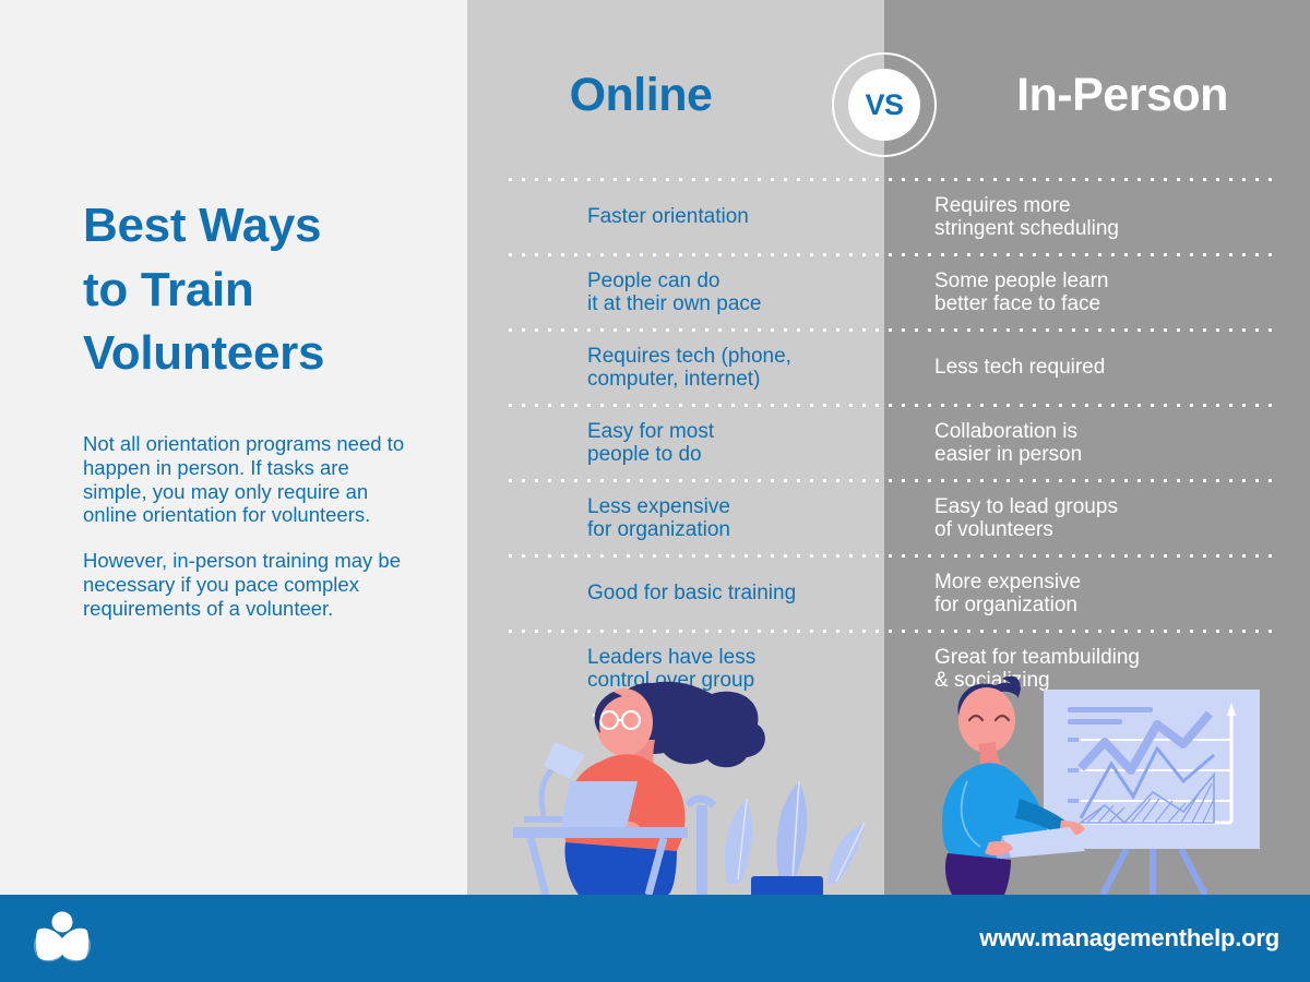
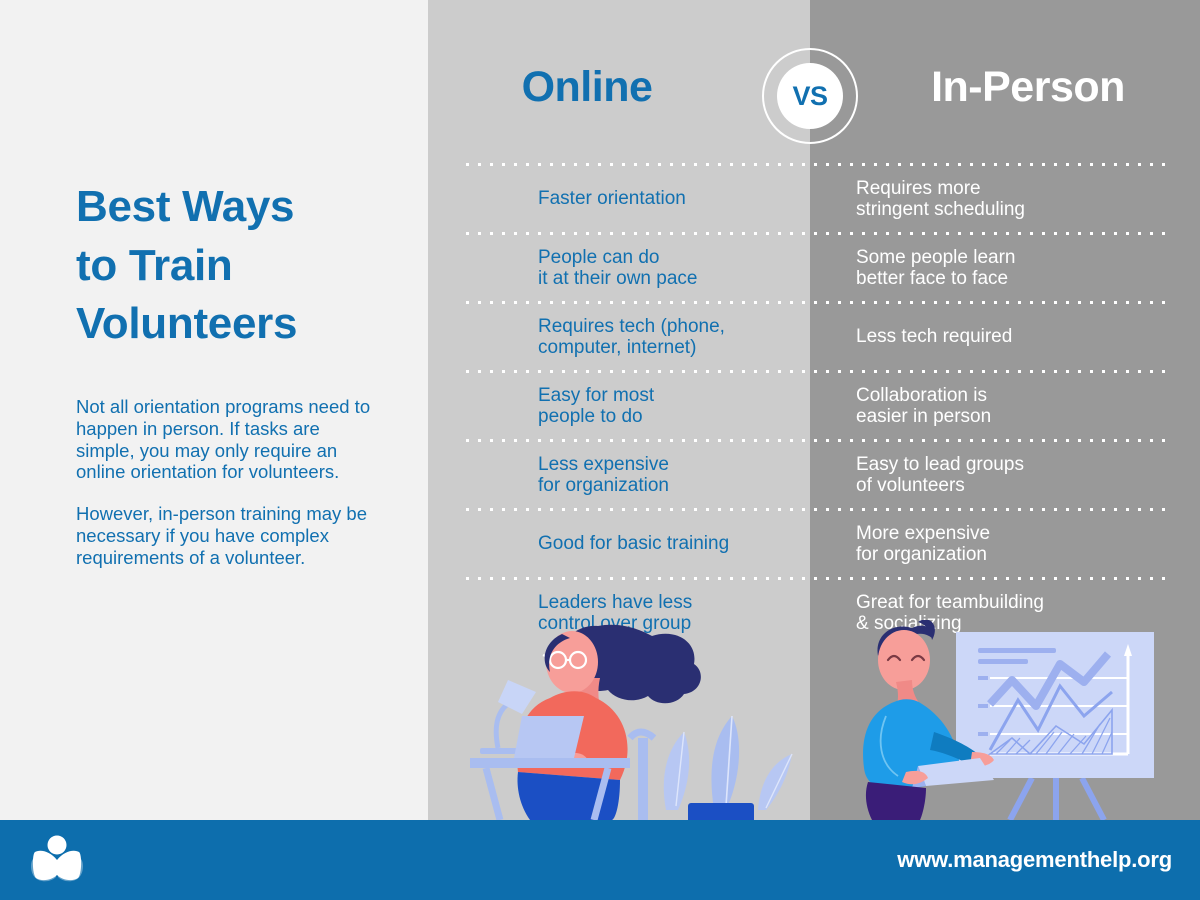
  Best Ways
  to Train
  Volunteers
  Not all orientation programs need to happen in person. If tasks are simple, you may only require an online orientation for volunteers.
- However, in-person training may be necessary if you pace complex requirements of a volunteer.
+ However, in-person training may be necessary if you have complex requirements of a volunteer.
  Online
  In-Person
  VS
  Faster orientation
  Requires more
  stringent scheduling
  People can do
  it at their own pace
  Some people learn
  better face to face
  Requires tech (phone,
  computer, internet)
  Less tech required
  Easy for most
  people to do
  Collaboration is
  easier in person
  Less expensive
  for organization
  Easy to lead groups
  of volunteers
  Good for basic training
  More expensive
  for organization
  Leaders have less
  control over group
  Great for teambuilding
  & socialing
  www.managementhelp.org
